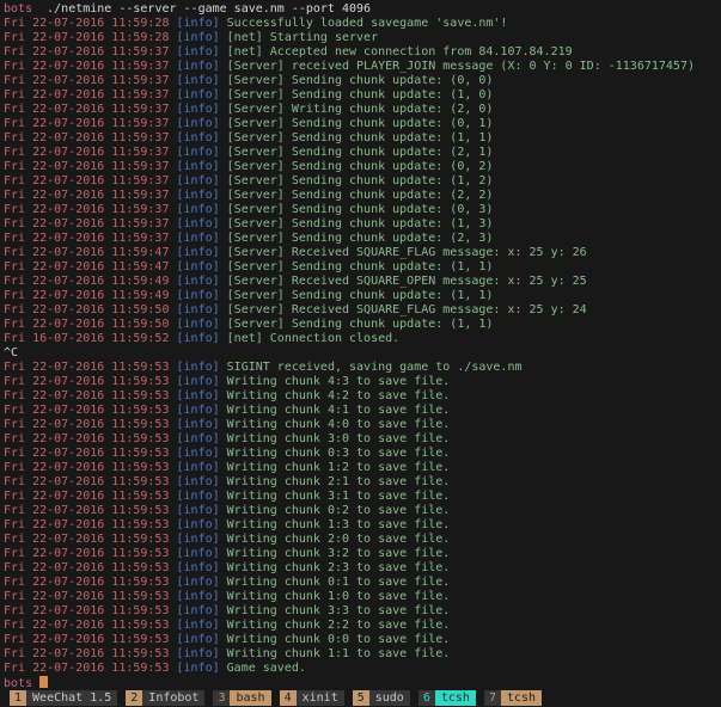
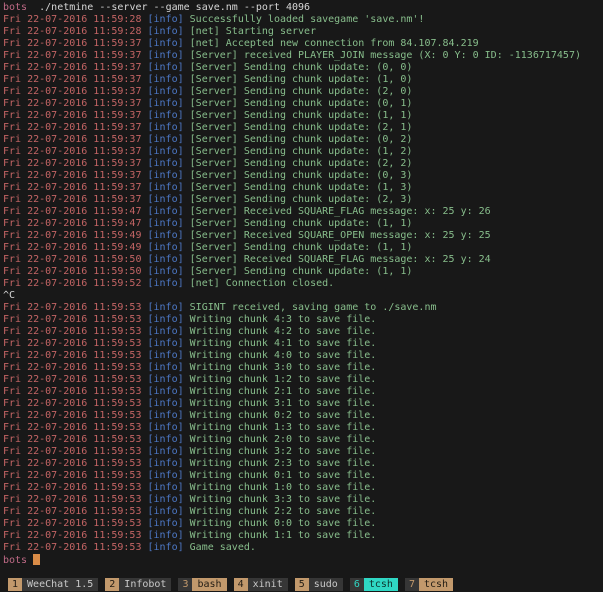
  bots ./netmine --server --game save.nm --port 4096
  Fri 22-07-2016 11:59:28 [info] Successfully loaded savegame 'save.nm'!
  Fri 22-07-2016 11:59:28 [info] [net] Starting server
  Fri 22-07-2016 11:59:37 [info] [net] Accepted new connection from 84.107.84.219
  Fri 22-07-2016 11:59:37 [info] [Server] received PLAYER_JOIN message (X: 0 Y: 0 ID: -1136717457)
  Fri 22-07-2016 11:59:37 [info] [Server] Sending chunk update: (0, 0)
  Fri 22-07-2016 11:59:37 [info] [Server] Sending chunk update: (1, 0)
- Fri 22-07-2016 11:59:37 [info] [Server] Writing chunk update: (2, 0)
+ Fri 22-07-2016 11:59:37 [info] [Server] Sending chunk update: (2, 0)
  Fri 22-07-2016 11:59:37 [info] [Server] Sending chunk update: (0, 1)
  Fri 22-07-2016 11:59:37 [info] [Server] Sending chunk update: (1, 1)
  Fri 22-07-2016 11:59:37 [info] [Server] Sending chunk update: (2, 1)
  Fri 22-07-2016 11:59:37 [info] [Server] Sending chunk update: (0, 2)
  Fri 22-07-2016 11:59:37 [info] [Server] Sending chunk update: (1, 2)
  Fri 22-07-2016 11:59:37 [info] [Server] Sending chunk update: (2, 2)
  Fri 22-07-2016 11:59:37 [info] [Server] Sending chunk update: (0, 3)
  Fri 22-07-2016 11:59:37 [info] [Server] Sending chunk update: (1, 3)
  Fri 22-07-2016 11:59:37 [info] [Server] Sending chunk update: (2, 3)
  Fri 22-07-2016 11:59:47 [info] [Server] Received SQUARE_FLAG message: x: 25 y: 26
  Fri 22-07-2016 11:59:47 [info] [Server] Sending chunk update: (1, 1)
  Fri 22-07-2016 11:59:49 [info] [Server] Received SQUARE_OPEN message: x: 25 y: 25
  Fri 22-07-2016 11:59:49 [info] [Server] Sending chunk update: (1, 1)
  Fri 22-07-2016 11:59:50 [info] [Server] Received SQUARE_FLAG message: x: 25 y: 24
  Fri 22-07-2016 11:59:50 [info] [Server] Sending chunk update: (1, 1)
- Fri 16-07-2016 11:59:52 [info] [net] Connection closed.
+ Fri 22-07-2016 11:59:52 [info] [net] Connection closed.
  ^C
  Fri 22-07-2016 11:59:53 [info] SIGINT received, saving game to ./save.nm
  Fri 22-07-2016 11:59:53 [info] Writing chunk 4:3 to save file.
  Fri 22-07-2016 11:59:53 [info] Writing chunk 4:2 to save file.
  Fri 22-07-2016 11:59:53 [info] Writing chunk 4:1 to save file.
  Fri 22-07-2016 11:59:53 [info] Writing chunk 4:0 to save file.
  Fri 22-07-2016 11:59:53 [info] Writing chunk 3:0 to save file.
- Fri 22-07-2016 11:59:53 [info] Writing chunk 0:3 to save file.
  Fri 22-07-2016 11:59:53 [info] Writing chunk 1:2 to save file.
  Fri 22-07-2016 11:59:53 [info] Writing chunk 2:1 to save file.
  Fri 22-07-2016 11:59:53 [info] Writing chunk 3:1 to save file.
  Fri 22-07-2016 11:59:53 [info] Writing chunk 0:2 to save file.
  Fri 22-07-2016 11:59:53 [info] Writing chunk 1:3 to save file.
  Fri 22-07-2016 11:59:53 [info] Writing chunk 2:0 to save file.
  Fri 22-07-2016 11:59:53 [info] Writing chunk 3:2 to save file.
  Fri 22-07-2016 11:59:53 [info] Writing chunk 2:3 to save file.
  Fri 22-07-2016 11:59:53 [info] Writing chunk 0:1 to save file.
  Fri 22-07-2016 11:59:53 [info] Writing chunk 1:0 to save file.
  Fri 22-07-2016 11:59:53 [info] Writing chunk 3:3 to save file.
  Fri 22-07-2016 11:59:53 [info] Writing chunk 2:2 to save file.
  Fri 22-07-2016 11:59:53 [info] Writing chunk 0:0 to save file.
  Fri 22-07-2016 11:59:53 [info] Writing chunk 1:1 to save file.
  Fri 22-07-2016 11:59:53 [info] Game saved.
  bots
  1
  WeeChat 1.5
  2
  Infobot
  3
  bash
  4
  xinit
  5
  sudo
  6
  tcsh
  7
  tcsh
